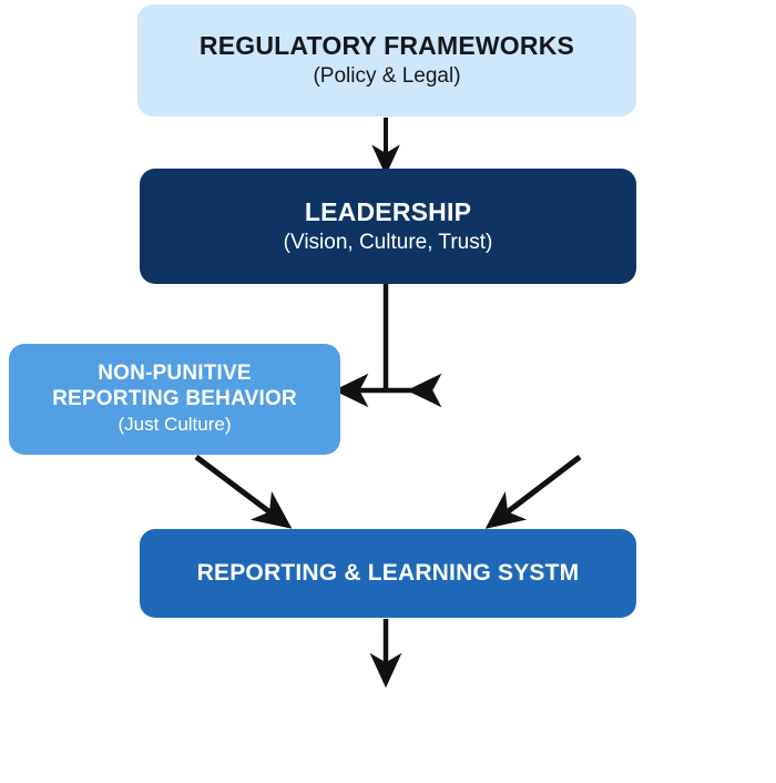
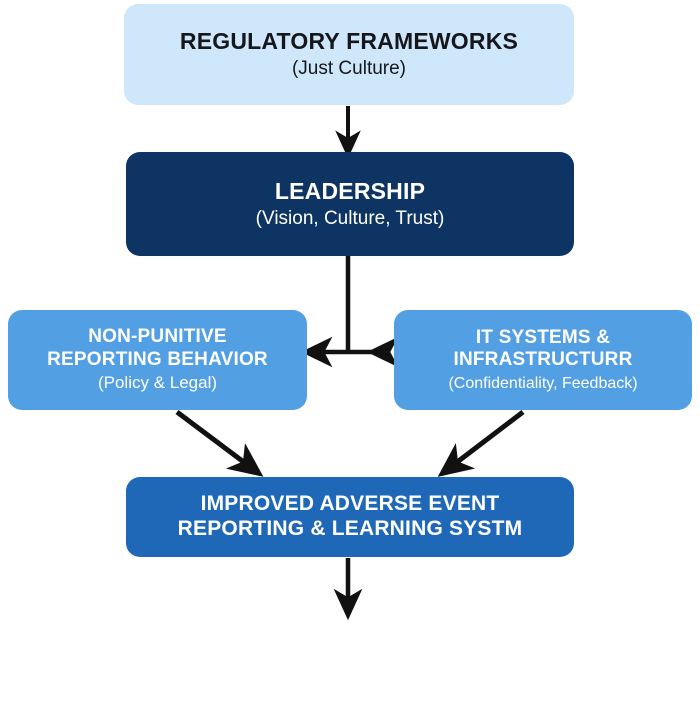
  REGULATORY FRAMEWORKS
- (Policy & Legal)
+ (Just Culture)
  LEADERSHIP
  (Vision, Culture, Trust)
  NON-PUNITIVE
  REPORTING BEHAVIOR
- (Just Culture)
+ (Policy & Legal)
+ IT SYSTEMS &
+ INFRASTRUCTURR
+ (Confidentiality, Feedback)
+ IMPROVED ADVERSE EVENT
  REPORTING & LEARNING SYSTM
